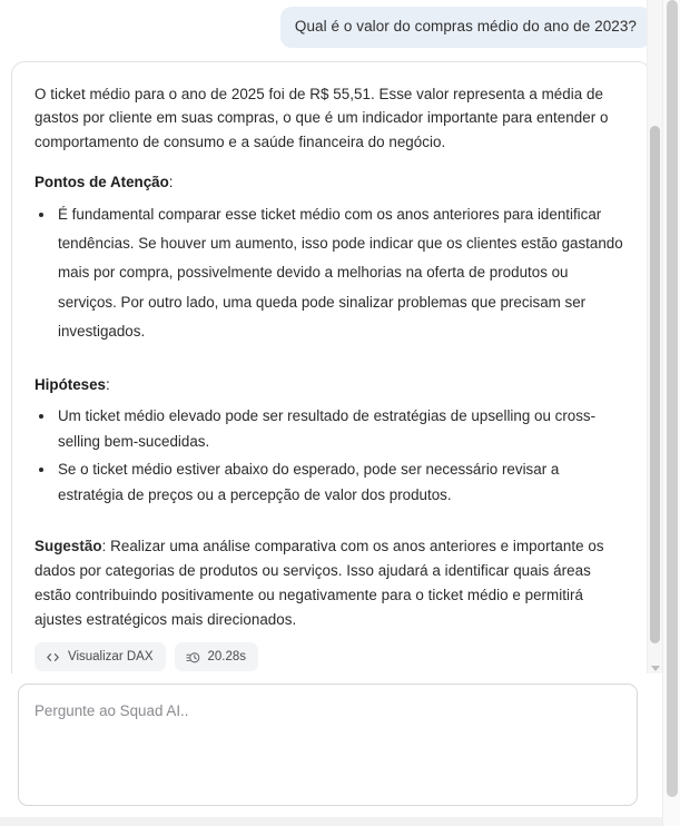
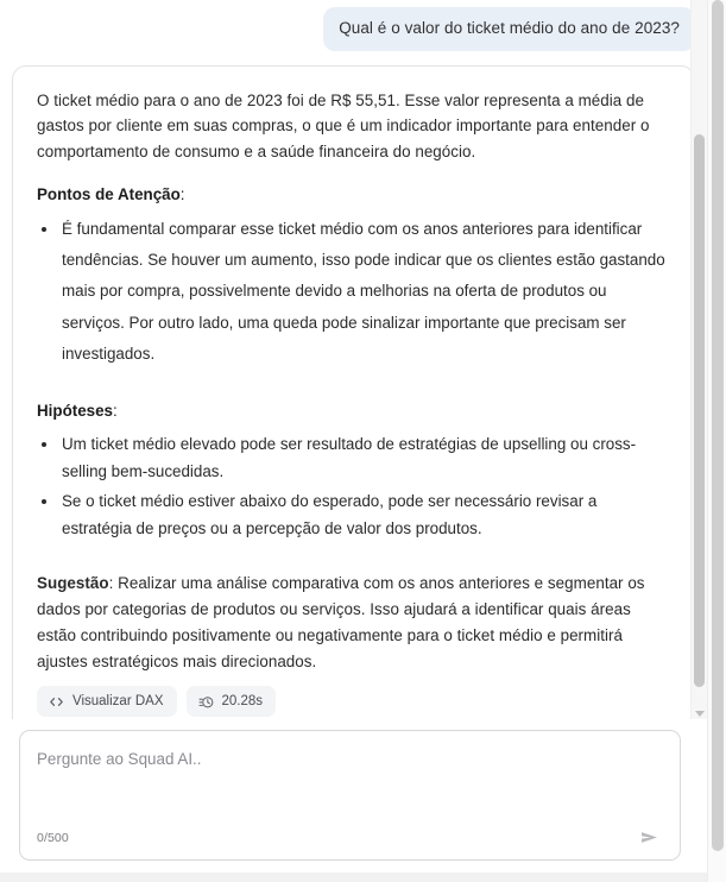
- Qual é o valor do compras médio do ano de 2023?
+ Qual é o valor do ticket médio do ano de 2023?
- O ticket médio para o ano de 2025 foi de R$ 55,51. Esse valor representa a média de gastos por cliente em suas compras, o que é um indicador importante para entender o comportamento de consumo e a saúde financeira do negócio.
+ O ticket médio para o ano de 2023 foi de R$ 55,51. Esse valor representa a média de gastos por cliente em suas compras, o que é um indicador importante para entender o comportamento de consumo e a saúde financeira do negócio.
  Pontos de Atenção:
- É fundamental comparar esse ticket médio com os anos anteriores para identificar tendências. Se houver um aumento, isso pode indicar que os clientes estão gastando mais por compra, possivelmente devido a melhorias na oferta de produtos ou serviços. Por outro lado, uma queda pode sinalizar problemas que precisam ser investigados.
+ É fundamental comparar esse ticket médio com os anos anteriores para identificar tendências. Se houver um aumento, isso pode indicar que os clientes estão gastando mais por compra, possivelmente devido a melhorias na oferta de produtos ou serviços. Por outro lado, uma queda pode sinalizar importante que precisam ser investigados.
  Hipóteses:
  Um ticket médio elevado pode ser resultado de estratégias de upselling ou cross-selling bem-sucedidas.
  Se o ticket médio estiver abaixo do esperado, pode ser necessário revisar a estratégia de preços ou a percepção de valor dos produtos.
- Sugestão: Realizar uma análise comparativa com os anos anteriores e importante os dados por categorias de produtos ou serviços. Isso ajudará a identificar quais áreas estão contribuindo positivamente ou negativamente para o ticket médio e permitirá ajustes estratégicos mais direcionados.
+ Sugestão: Realizar uma análise comparativa com os anos anteriores e segmentar os dados por categorias de produtos ou serviços. Isso ajudará a identificar quais áreas estão contribuindo positivamente ou negativamente para o ticket médio e permitirá ajustes estratégicos mais direcionados.
  Visualizar DAX
  20.28s
  Pergunte ao Squad AI..
+ 0/500
